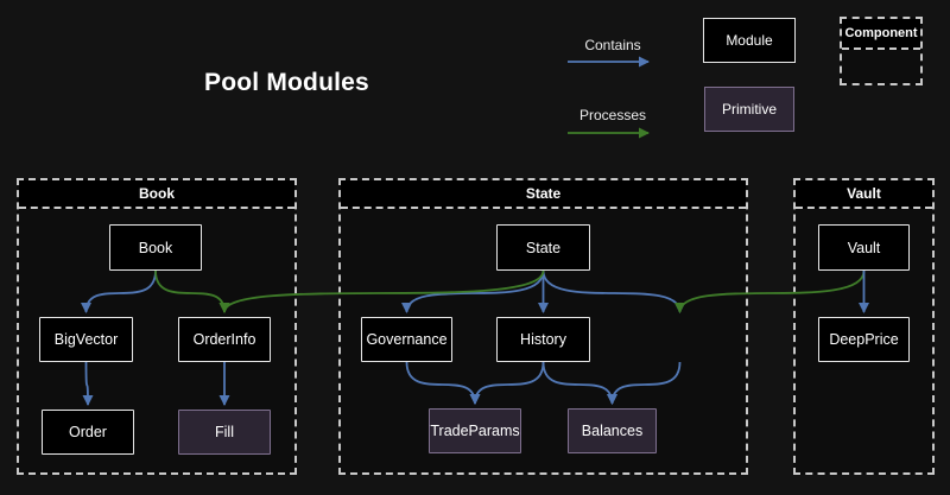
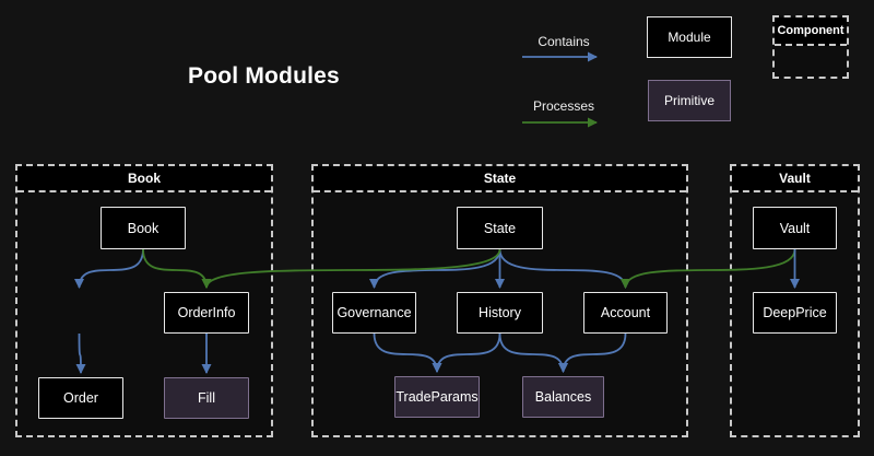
  Pool Modules
  Contains
  Processes
  Module
  Primitive
  Component
  Book
  State
  Vault
  Book
- BigVector
  OrderInfo
  Order
  Fill
  State
  Governance
  History
+ Account
  TradeParams
  Balances
  Vault
  DeepPrice
